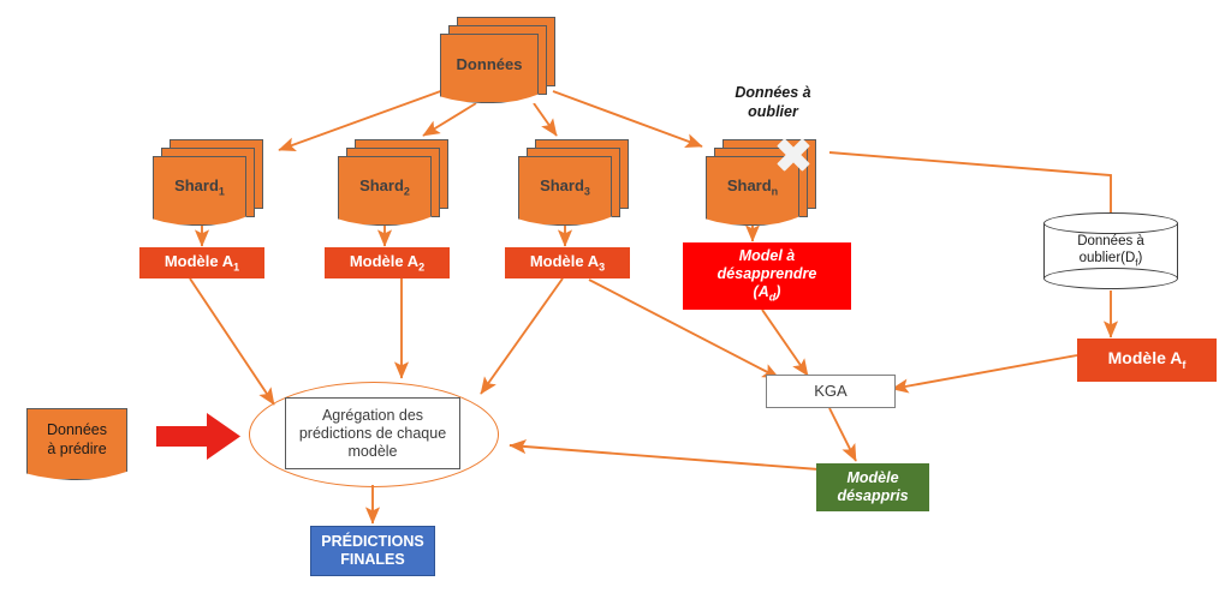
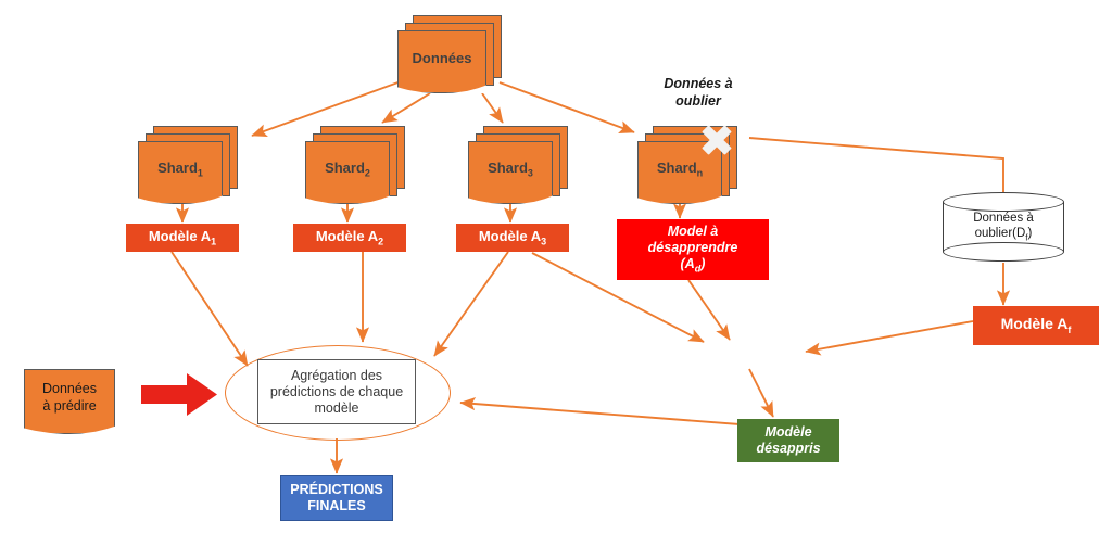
  Données
  Shard1
  Shard2
  Shard3
  Shardn
  Données à
  oublier
  Modèle A1
  Modèle A2
  Modèle A3
  Model à
  désapprendre
  (Ad)
  Données à
  oublier(Df)
  Modèle Af
- KGA
  Modèle
  désappris
  Agrégation des
  prédictions de chaque
  modèle
  PRÉDICTIONS
  FINALES
  Données
  à prédire
